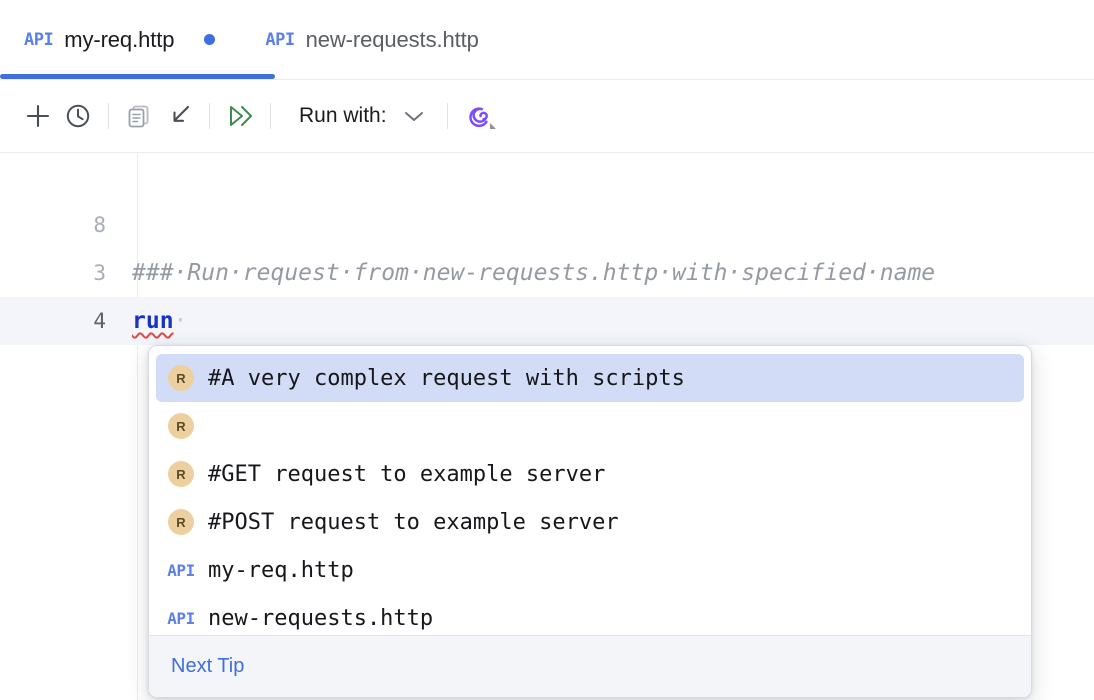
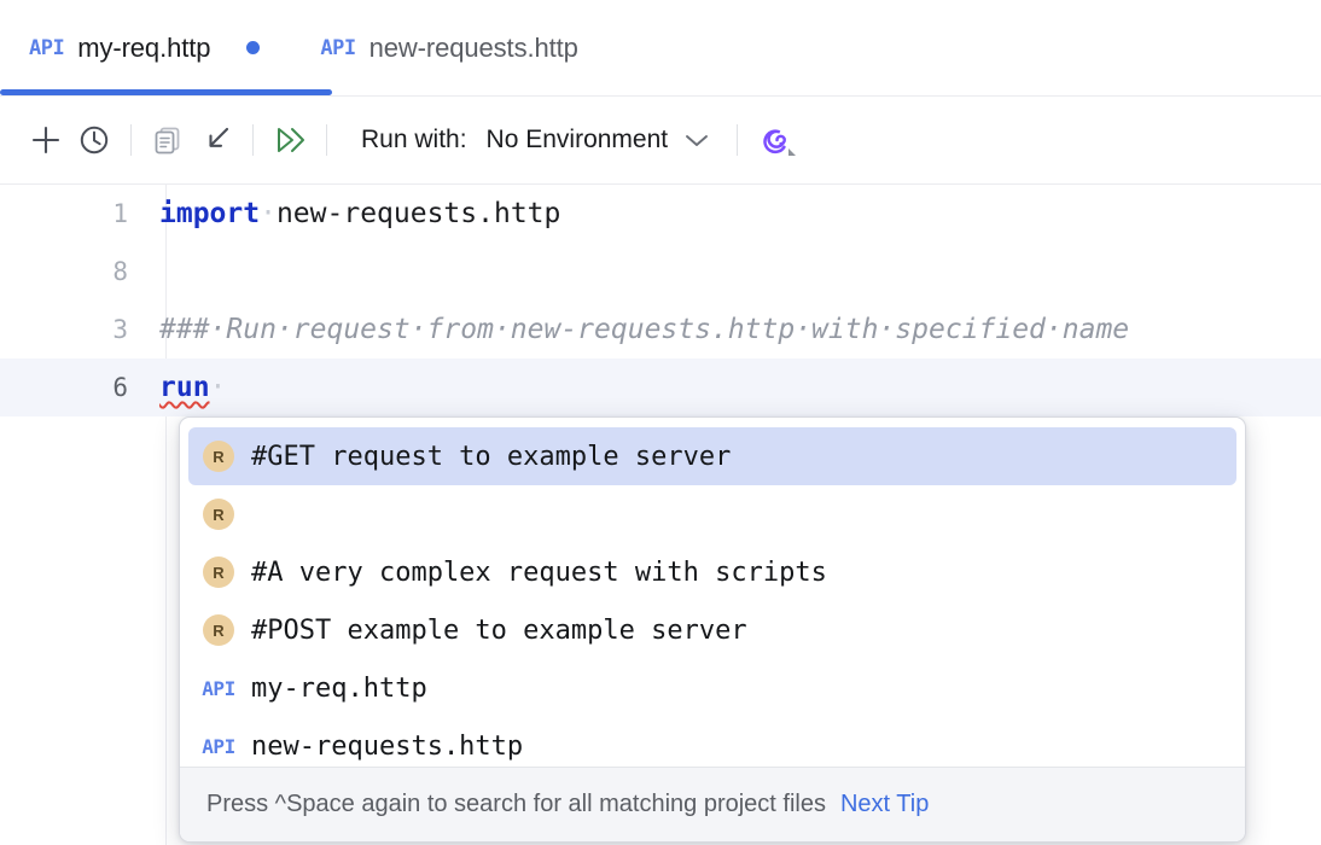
  API
  my-req.http
  API
  new-requests.http
  Run with:
+ No Environment
+ 1
+ import·new-requests.http
  8
  3
  ###·Run·request·from·new-requests.http·with·specified·name
- 4
+ 6
  run·
  R
- #A very complex request with scripts
+ #GET request to example server
  R
  R
- #GET request to example server
+ #A very complex request with scripts
  R
- #POST request to example server
+ #POST example to example server
  API
  my-req.http
  API
  new-requests.http
+ Press ^Space again to search for all matching project files
  Next Tip
